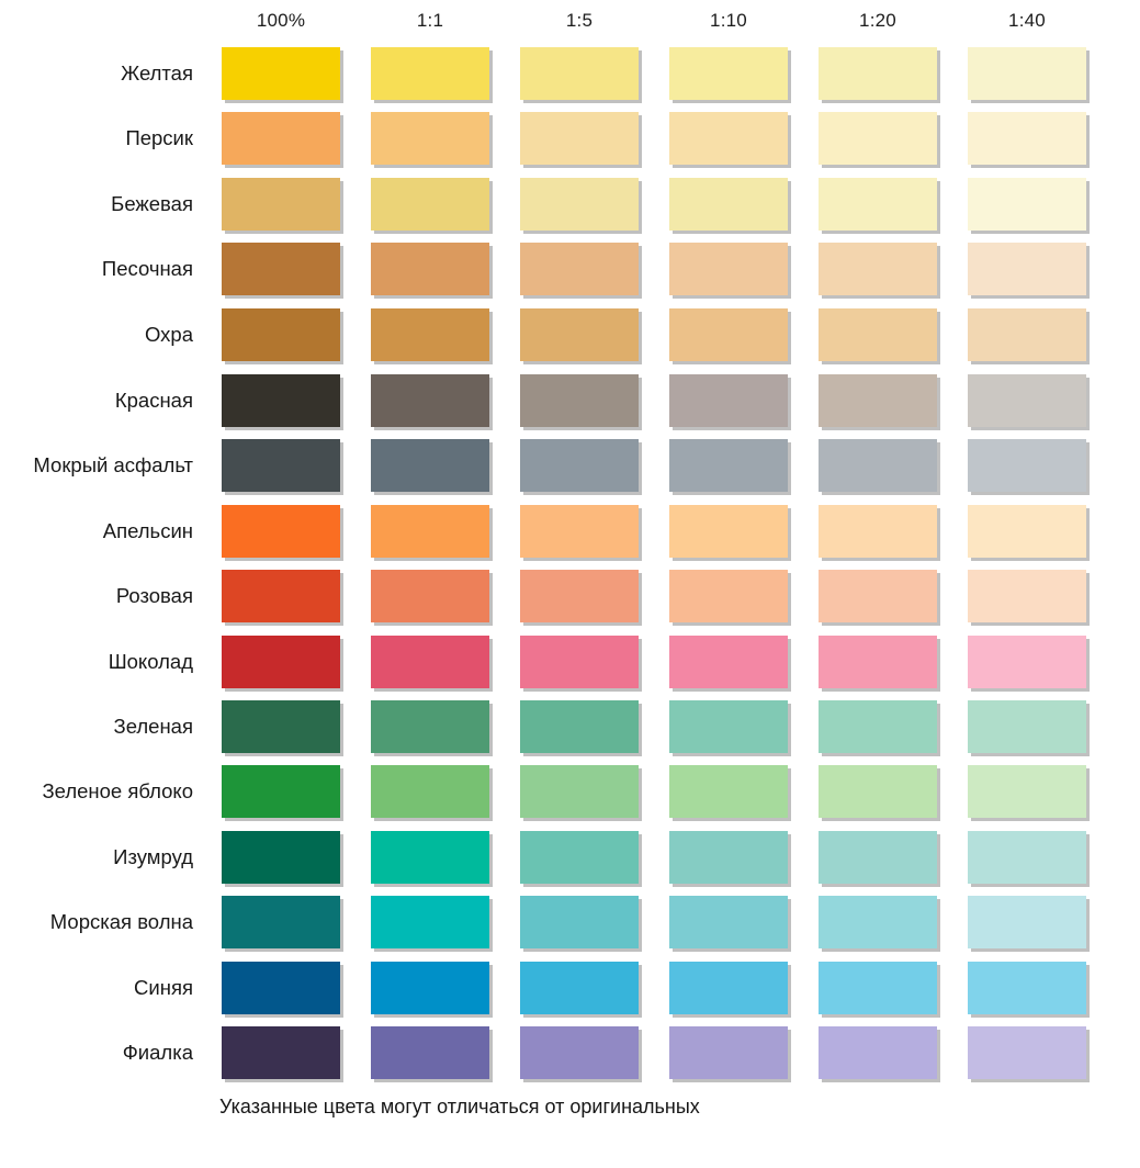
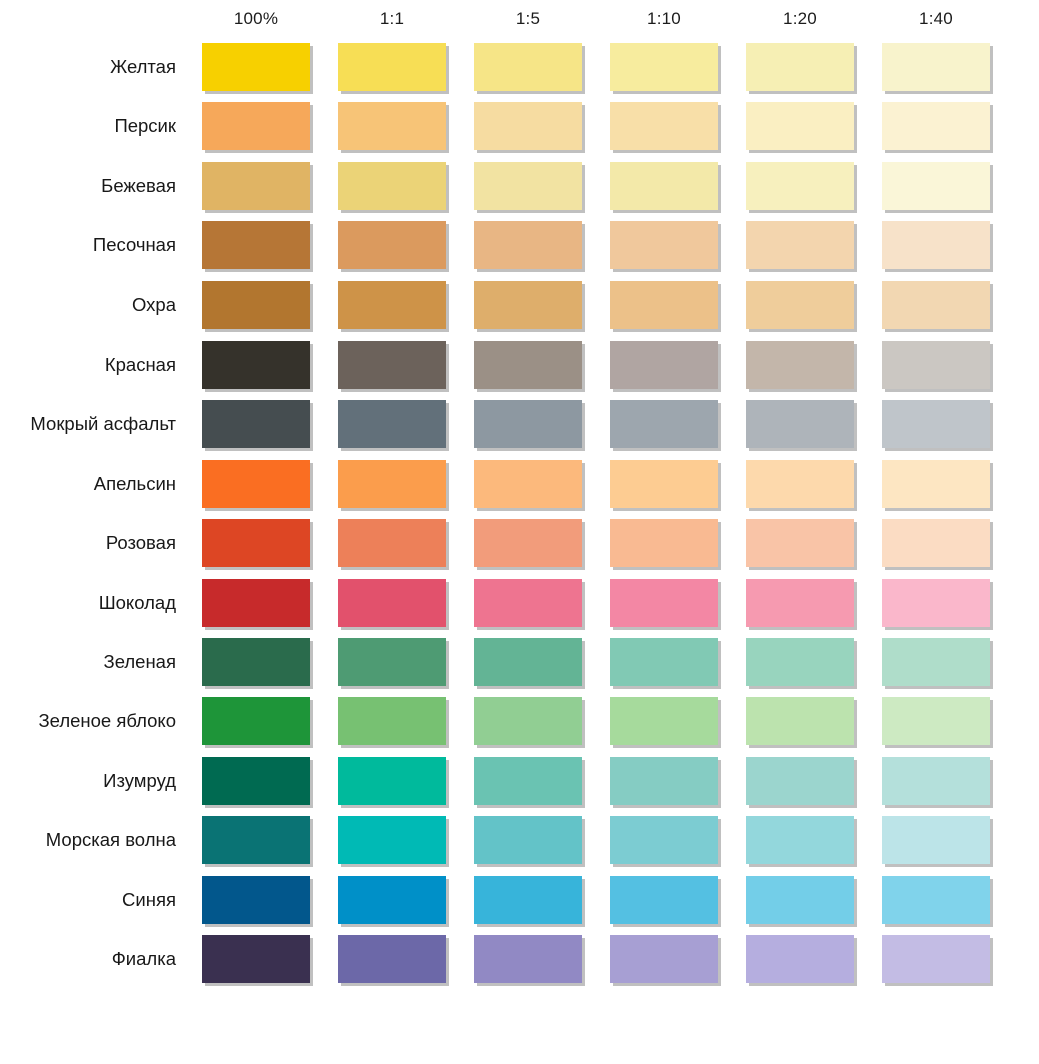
  100%
  1:1
  1:5
  1:10
  1:20
  1:40
  Желтая
  Персик
  Бежевая
  Песочная
  Охра
  Красная
  Мокрый асфальт
  Апельсин
  Розовая
  Шоколад
  Зеленая
  Зеленое яблоко
  Изумруд
  Морская волна
  Синяя
  Фиалка
- Указанные цвета могут отличаться от оригинальных
